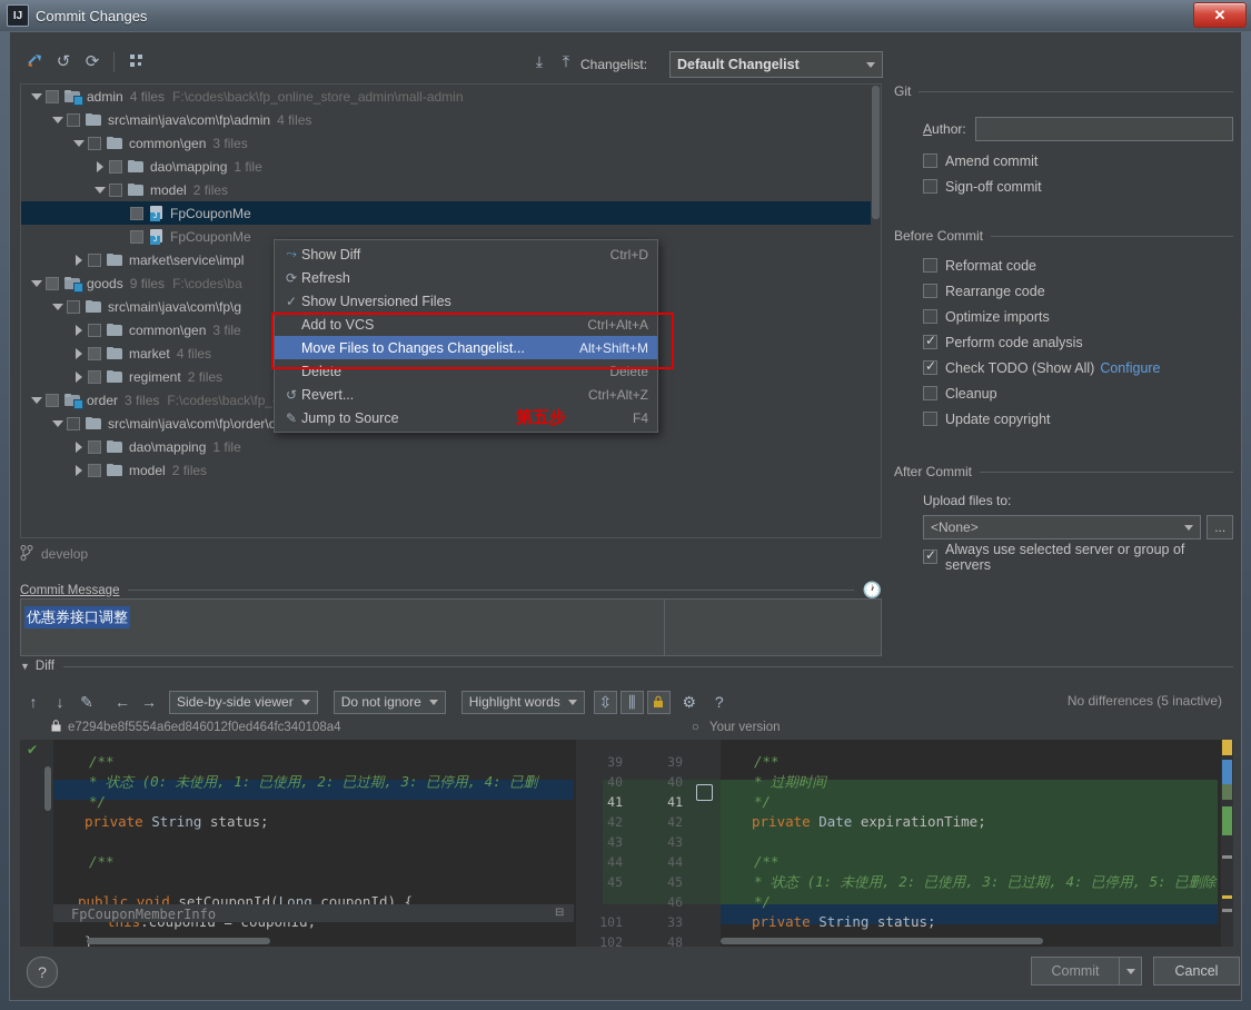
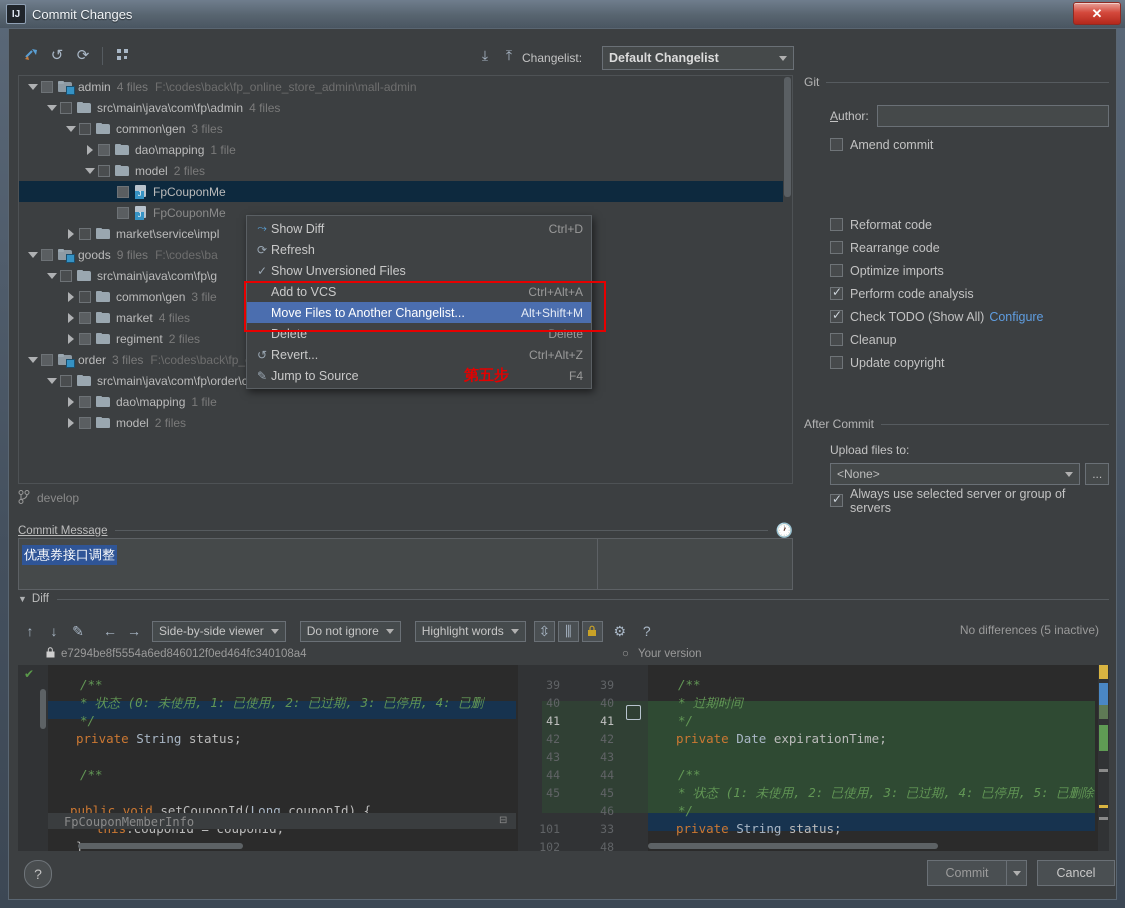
  IJ
  Commit Changes
  ✕
  ↺
  ⟳
  ⤓
  ⤒
  Changelist:
  Default Changelist
  admin
  4 files
  F:\codes\back\fp_online_store_admin\mall-admin
  src\main\java\com\fp\admin
  4 files
  common\gen
  3 files
  dao\mapping
  1 file
  model
  2 files
  FpCouponMe
  FpCouponMe
  market\service\impl
  goods
  9 files
  F:\codes\ba
  src\main\java\com\fp\g
  common\gen
  3 file
  market
  4 files
  regiment
  2 files
  order
  3 files
  src\main\java\com\fp\order\c
  dao\mapping
  1 file
  model
  2 files
  ⤳
  Show Diff
  Ctrl+D
  ⟳
  Refresh
  ✓
  Show Unversioned Files
  Add to VCS
  Ctrl+Alt+A
- Move Files to Changes Changelist...
+ Move Files to Another Changelist...
  Alt+Shift+M
  Delete
  Delete
  ↺
  Revert...
  Ctrl+Alt+Z
  ✎
  Jump to Source
  F4
  第五步
  Git
  Author:
  Amend commit
- Sign-off commit
- Before Commit
  Reformat code
  Rearrange code
  Optimize imports
  Perform code analysis
  Check TODO (Show All)
  Configure
  Cleanup
  Update copyright
  After Commit
  Upload files to:
  <None>
  ...
  Always use selected server or group of servers
  develop
  Commit Message
  🕐
  优惠券接口调整
  ▼
  Diff
  ↑
  ↓
  ✎
  ←
  →
  Side-by-side viewer
  Do not ignore
  Highlight words
  ⇳
  ⫼
  ⚙
  ?
  No differences (5 inactive)
  e7294be8f5554a6ed846012f0ed464fc340108a4
  ○
  Your version
  ✔
  /**
  * 状态 (0: 未使用, 1: 已使用, 2: 已过期, 3: 已停用, 4: 已删
  */
  private String status;
  /**
  public void setCouponId(Long couponId) {
  FpCouponMemberInfo
  ⊟
  39
  40
  41
  42
  43
  44
  45
  101
  102
  39
  40
  41
  42
  43
  44
  45
  46
  33
  48
  /**
  * 过期时间
  */
  private Date expirationTime;
  /**
  * 状态 (1: 未使用, 2: 已使用, 3: 已过期, 4: 已停用, 5: 已删除
  */
  private String status;
  ?
  Commit
  Cancel
